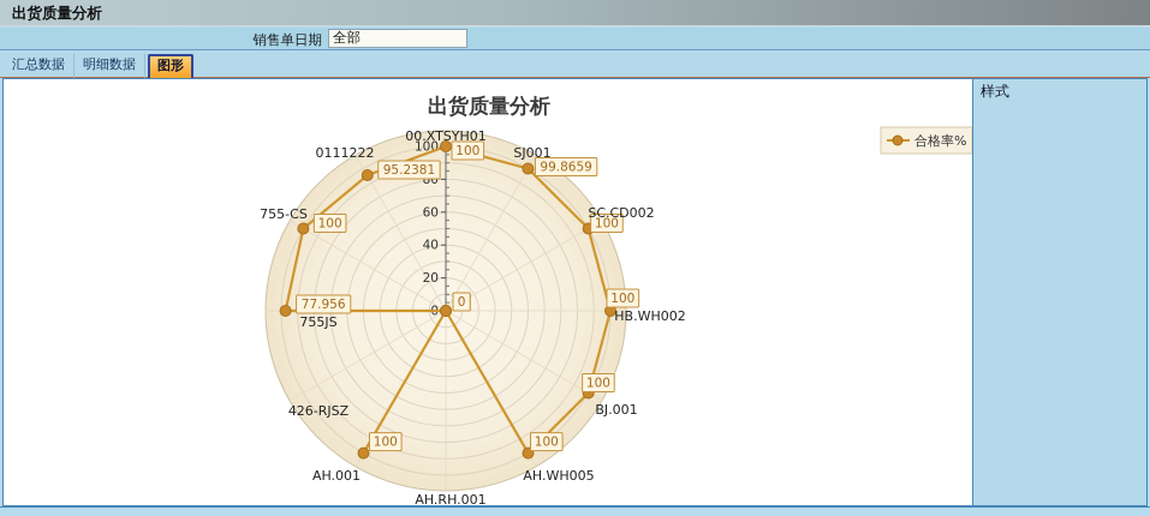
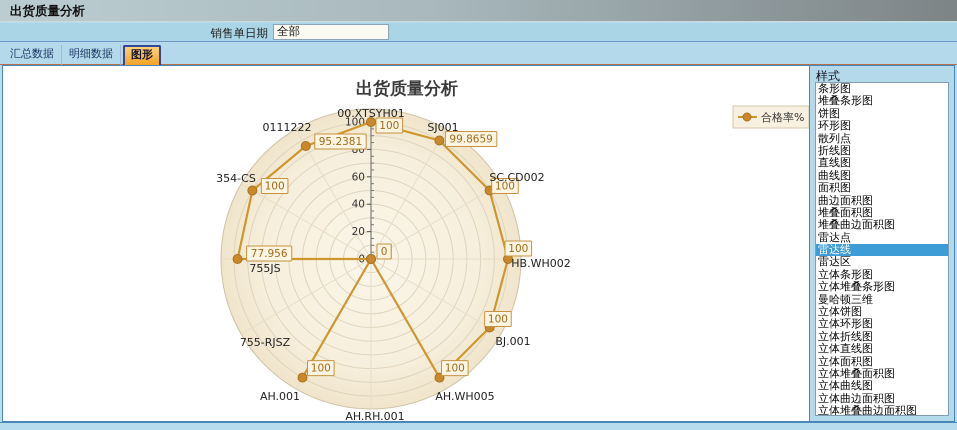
  出货质量分析
  销售单日期
  全部
  汇总数据 明细数据 图形
  20
  40
  60
  80
  100
  100
  99.8659
  100
  100
  100
  100
  100
  0
  77.956
  100
  95.2381
  00.XTSYH01
  SJ001
  SC.CD002
  HB.WH002
  BJ.001
  AH.WH005
  AH.RH.001
  AH.001
- 426-RJSZ
+ 755-RJSZ
  755JS
- 755-CS
+ 354-CS
  0111222
  出货质量分析
  合格率%
  样式
+ 条形图
+ 堆叠条形图
+ 饼图
+ 环形图
+ 散列点
+ 折线图
+ 直线图
+ 曲线图
+ 面积图
+ 曲边面积图
+ 堆叠面积图
+ 堆叠曲边面积图
+ 雷达点
+ 雷达线
+ 雷达区
+ 立体条形图
+ 立体堆叠条形图
+ 曼哈顿三维
+ 立体饼图
+ 立体环形图
+ 立体折线图
+ 立体直线图
+ 立体面积图
+ 立体堆叠面积图
+ 立体曲线图
+ 立体曲边面积图
+ 立体堆叠曲边面积图
